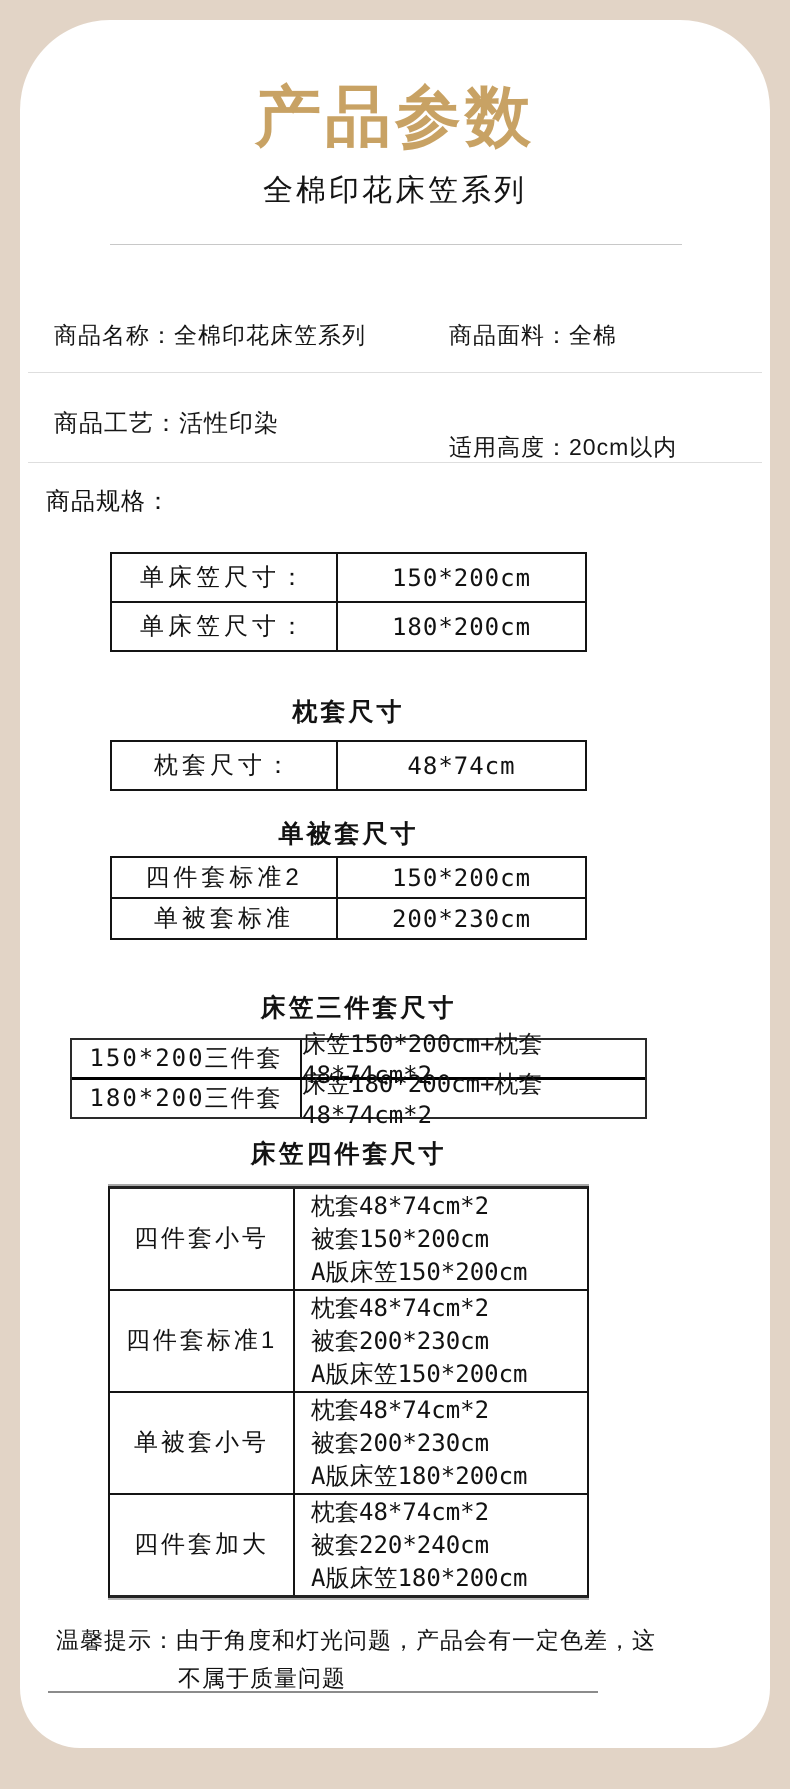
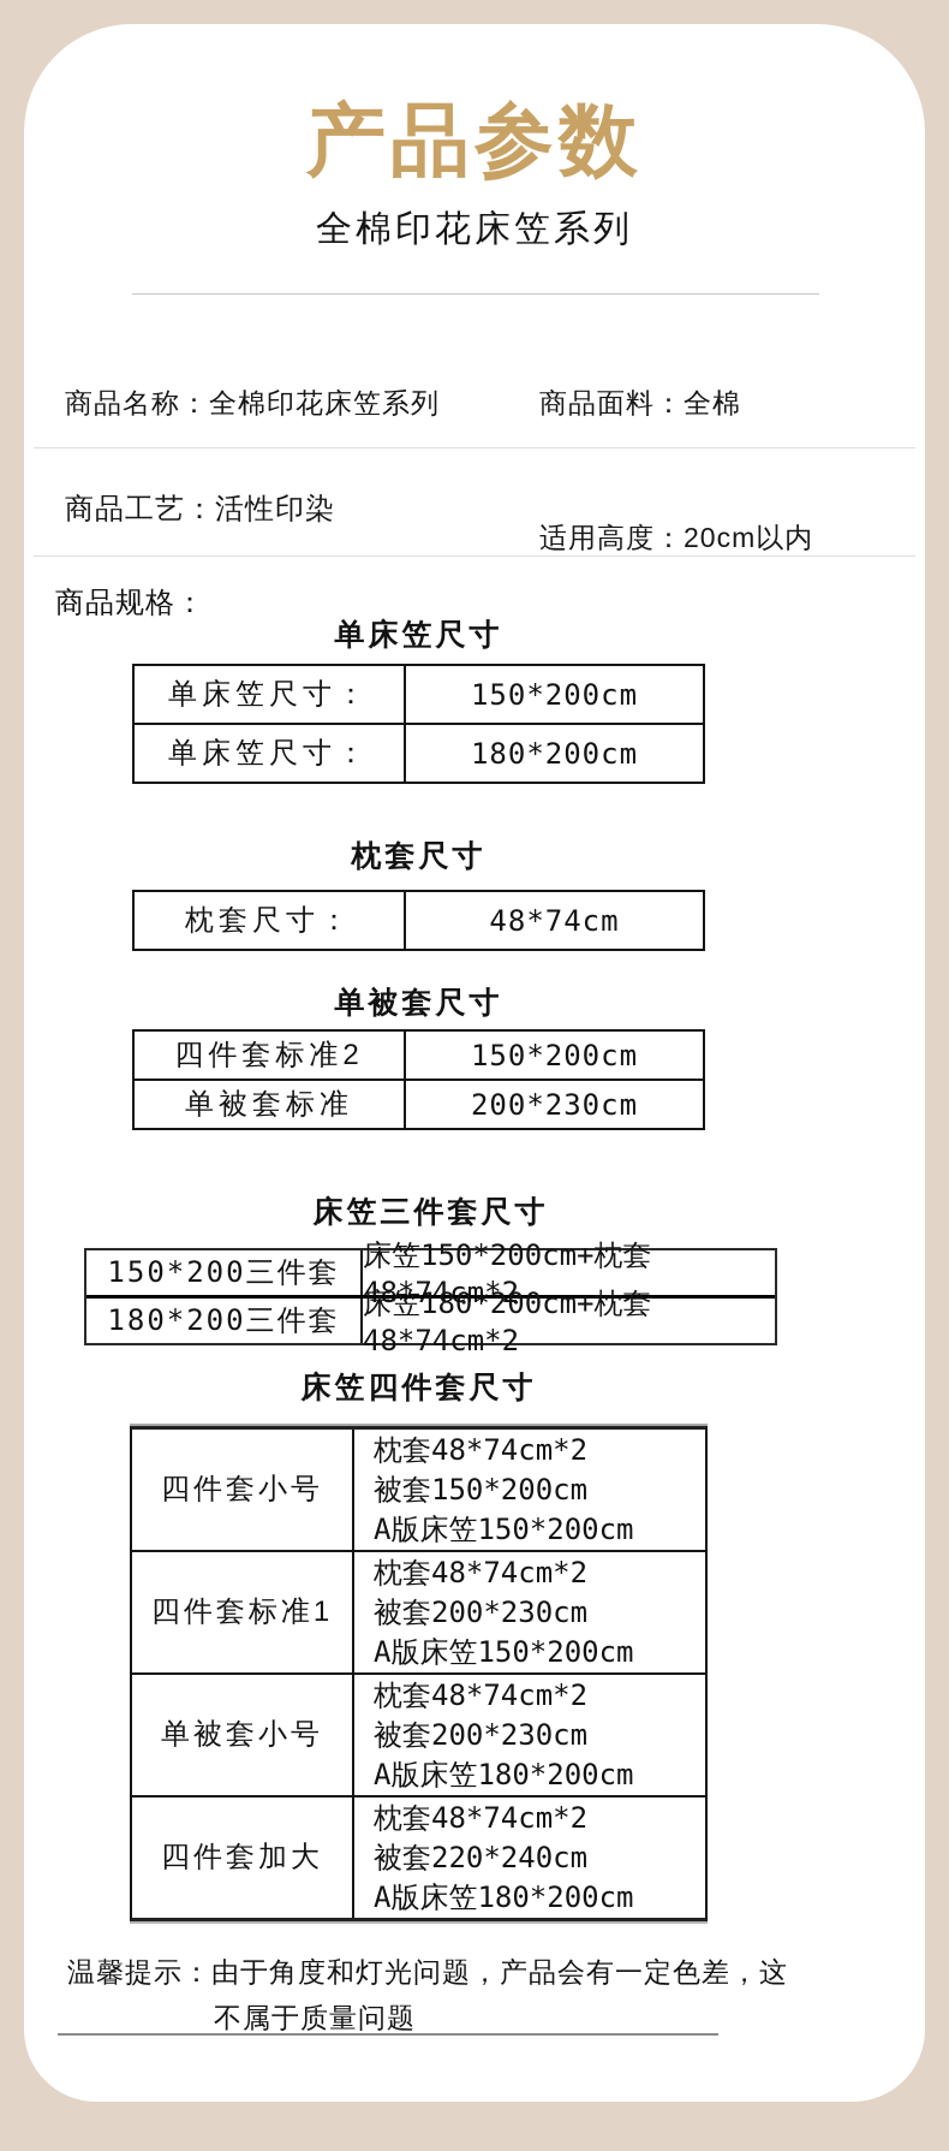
  产品参数
  全棉印花床笠系列
  商品名称：全棉印花床笠系列
  商品面料：全棉
  商品工艺：活性印染
  适用高度：20cm以内
  商品规格：
+ 单床笠尺寸
  单床笠尺寸：
  150*200cm
  单床笠尺寸：
  180*200cm
  枕套尺寸
  枕套尺寸：
  48*74cm
  单被套尺寸
  四件套标准2
  150*200cm
  单被套标准
  200*230cm
  床笠三件套尺寸
  150*200三件套
  床笠150*200cm+枕套48*74cm*2
  180*200三件套
  床笠180*200cm+枕套48*74cm*2
  床笠四件套尺寸
  四件套小号
  枕套48*74cm*2
  被套150*200cm
  A版床笠150*200cm
  四件套标准1
  枕套48*74cm*2
  被套200*230cm
  A版床笠150*200cm
  单被套小号
  枕套48*74cm*2
  被套200*230cm
  A版床笠180*200cm
  四件套加大
  枕套48*74cm*2
  被套220*240cm
  A版床笠180*200cm
  温馨提示：由于角度和灯光问题，产品会有一定色差，这
  不属于质量问题
